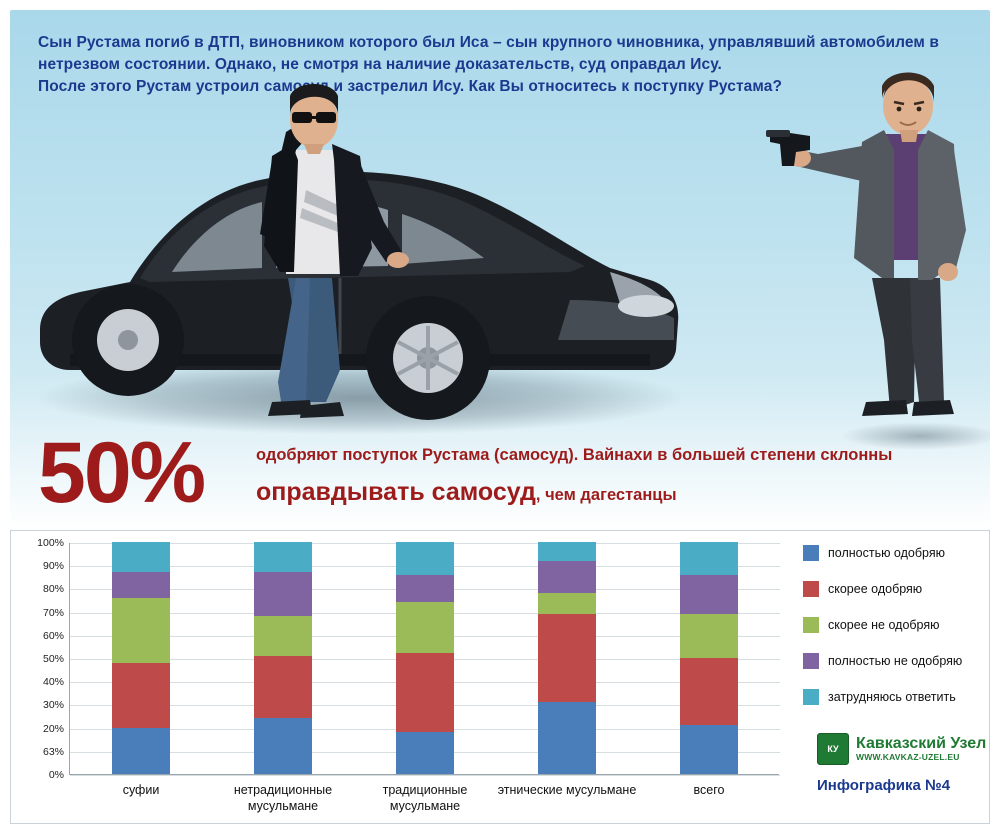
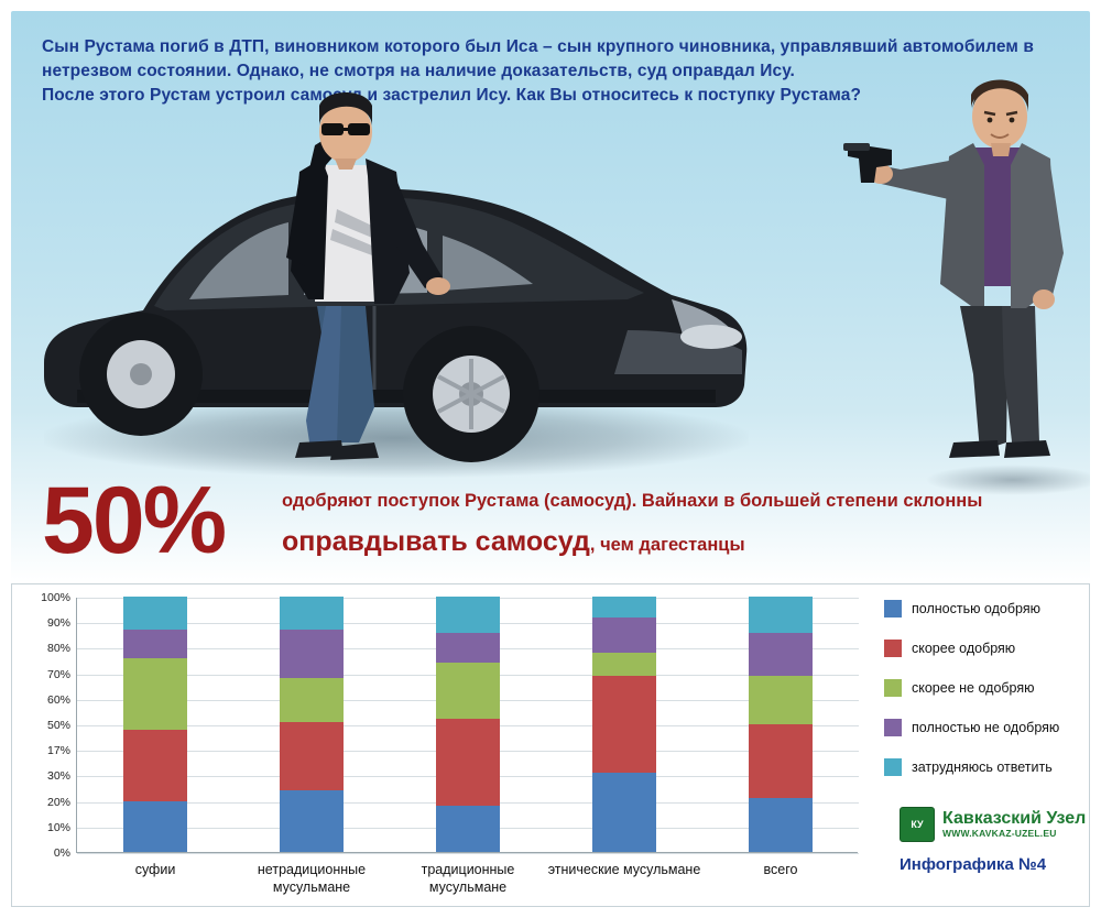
  Сын Рустама погиб в ДТП, виновником которого был Иса – сын крупного чиновника, управлявший автомобилем в
  нетрезвом состоянии. Однако, не смотря на наличие доказательств, суд оправдал Ису.
  После этого Рустам устроил само и застрелил Ису. Как Вы относитесь к поступку Рустама?
  50%
  одобряют поступок Рустама (самосуд). Вайнахи в большей степени склонны
  оправдывать самосуд, чем дагестанцы
  0%
- 63%
+ 10%
  20%
  30%
- 40%
+ 17%
  50%
  60%
  70%
  80%
  90%
  100%
  суфии
  нетрадиционные мусульмане
  традиционные мусульмане
  этнические мусульмане
  всего
  полностью одобряю
  скорее одобряю
  скорее не одобряю
  полностью не одобряю
  затрудняюсь ответить
  КУ
  Кавказский Узел
  WWW.KAVKAZ-UZEL.EU
  Инфографика №4
